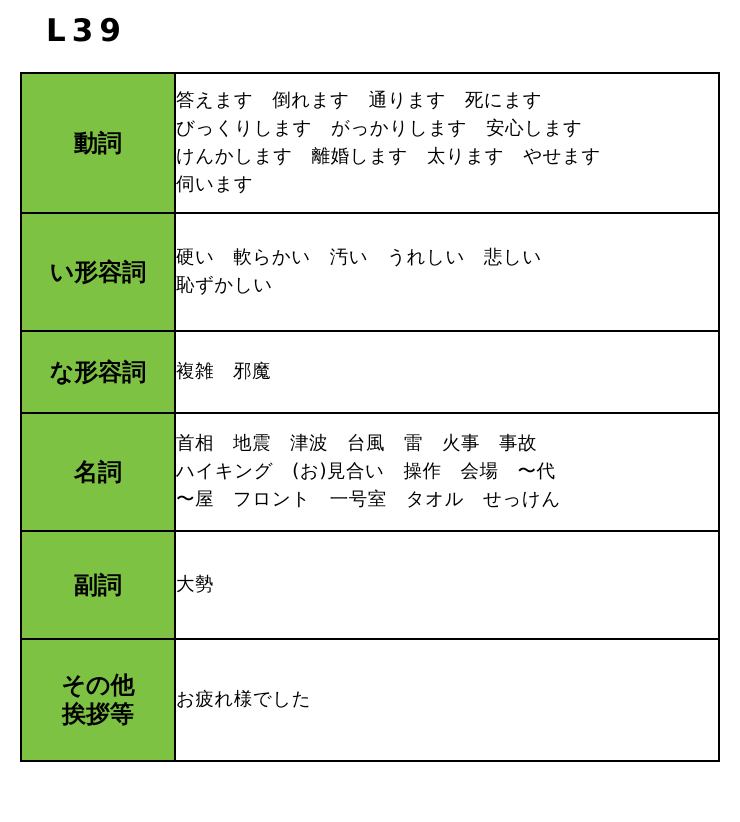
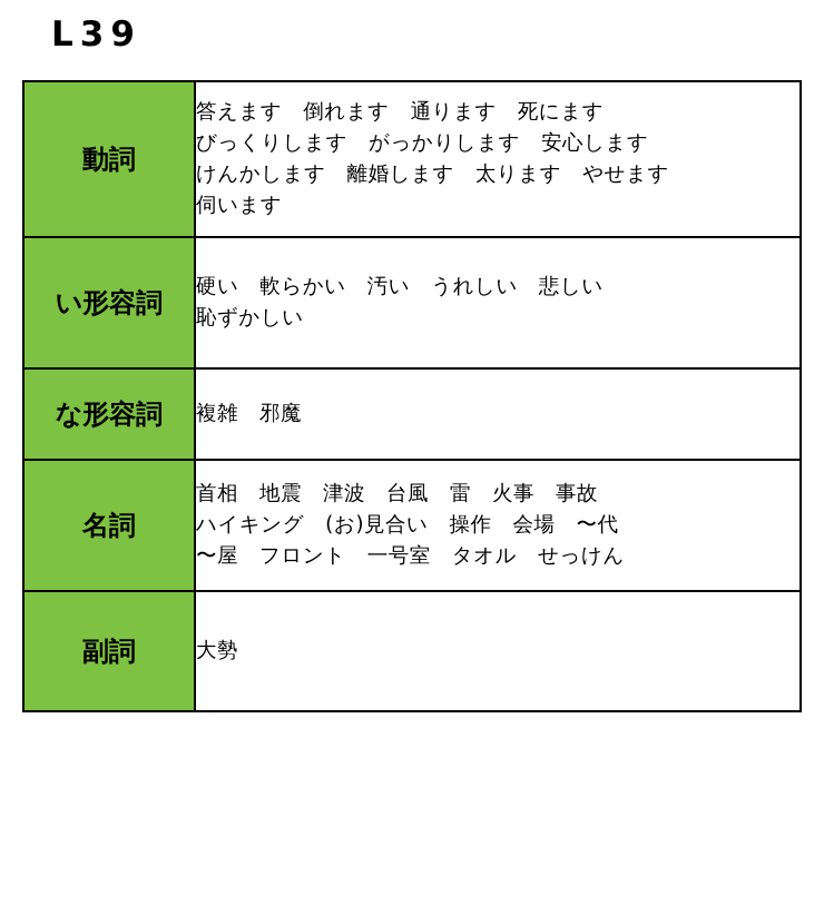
  L39
  動詞	答えます 倒れます 通ります 死にます びっくりします がっかりします 安心します けんかします 離婚します 太ります やせます 伺います
  い形容詞	硬い 軟らかい 汚い うれしい 悲しい 恥ずかしい
  な形容詞	複雑 邪魔
  名詞	首相 地震 津波 台風 雷 火事 事故 ハイキング (お)見合い 操作 会場 〜代 〜屋 フロント 一号室 タオル せっけん
  副詞	大勢
- その他 挨拶等	お疲れ様でした
